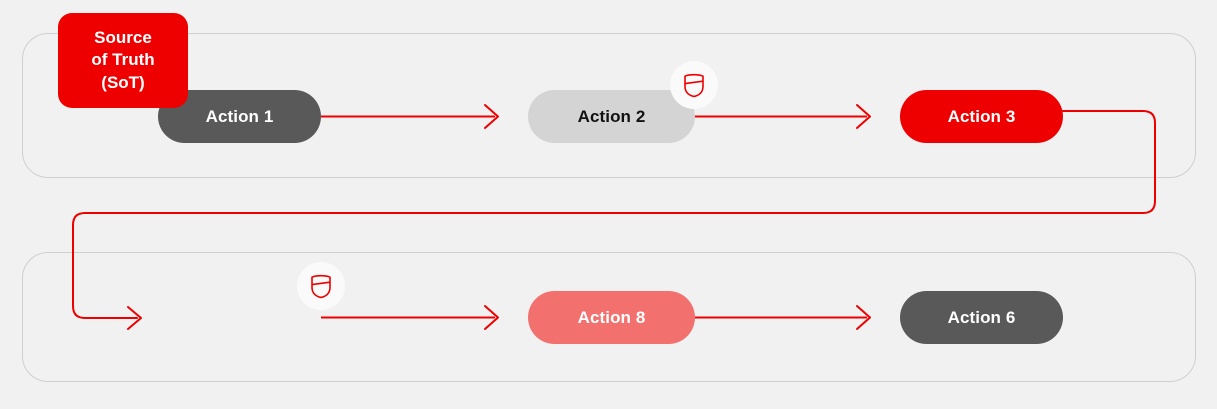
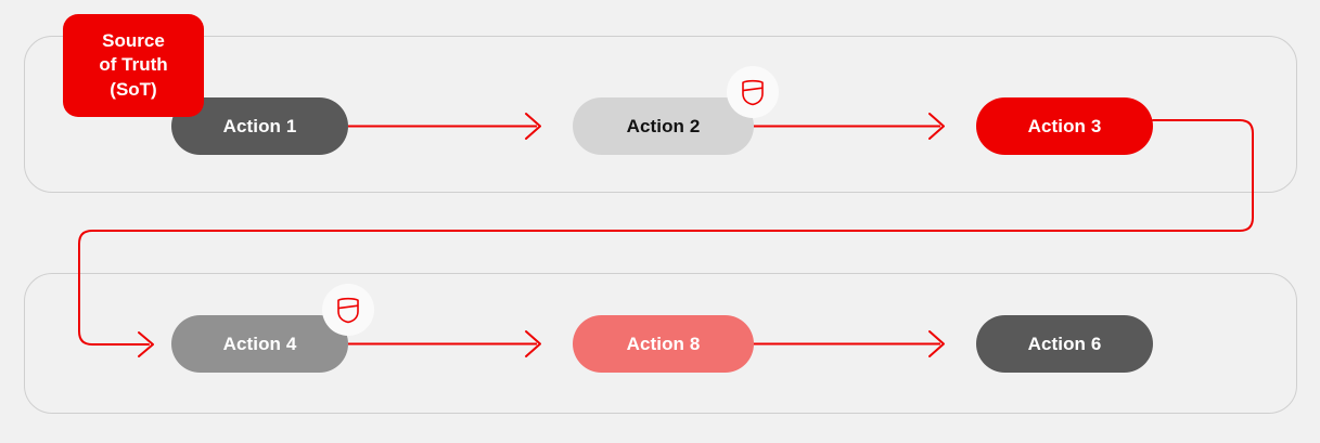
  Action 1
  Action 2
  Action 3
+ Action 4
  Action 8
  Action 6
  Source
  of Truth
  (SoT)
